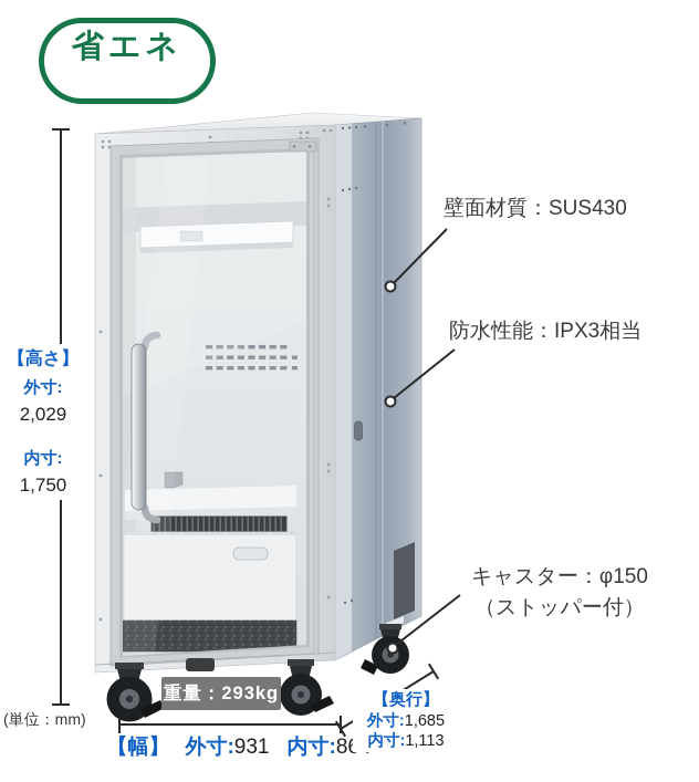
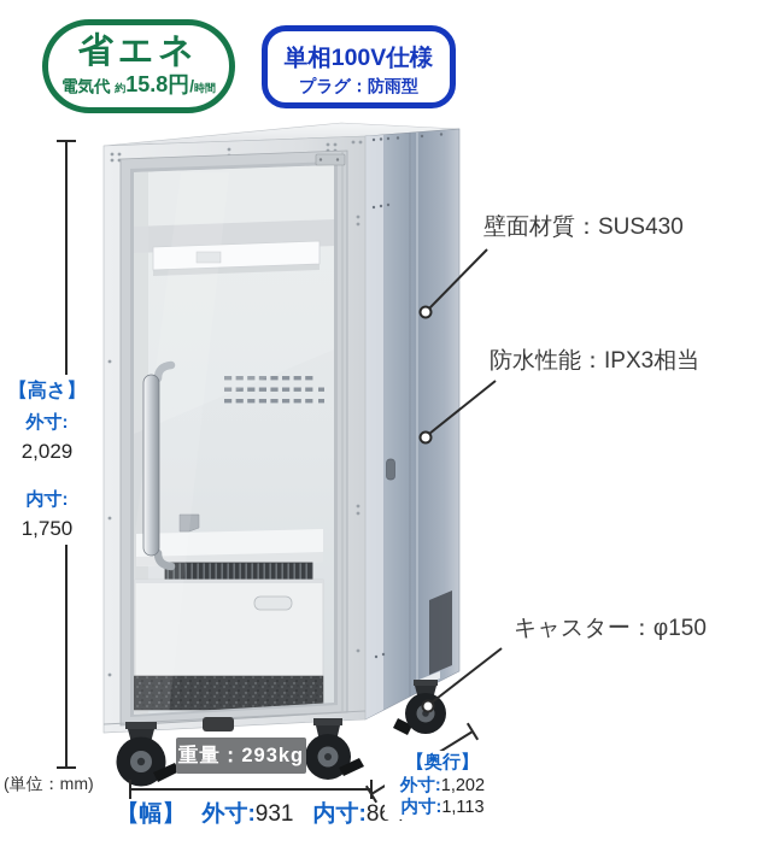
  省エネ
+ 電気代 約15.8円/時間
+ 単相100V仕様
+ プラグ：防雨型
  【高さ】
  外寸:
  2,029
  内寸:
  1,750
  壁面材質：SUS430
  防水性能：IPX3相当
  キャスター：φ150
- （ストッパー付）
  重量：293kg
  (単位：mm)
  【幅】 外寸:931 内寸:8
  【奥行】
- 外寸:1,685
+ 外寸:1,202
  内寸:1,113
